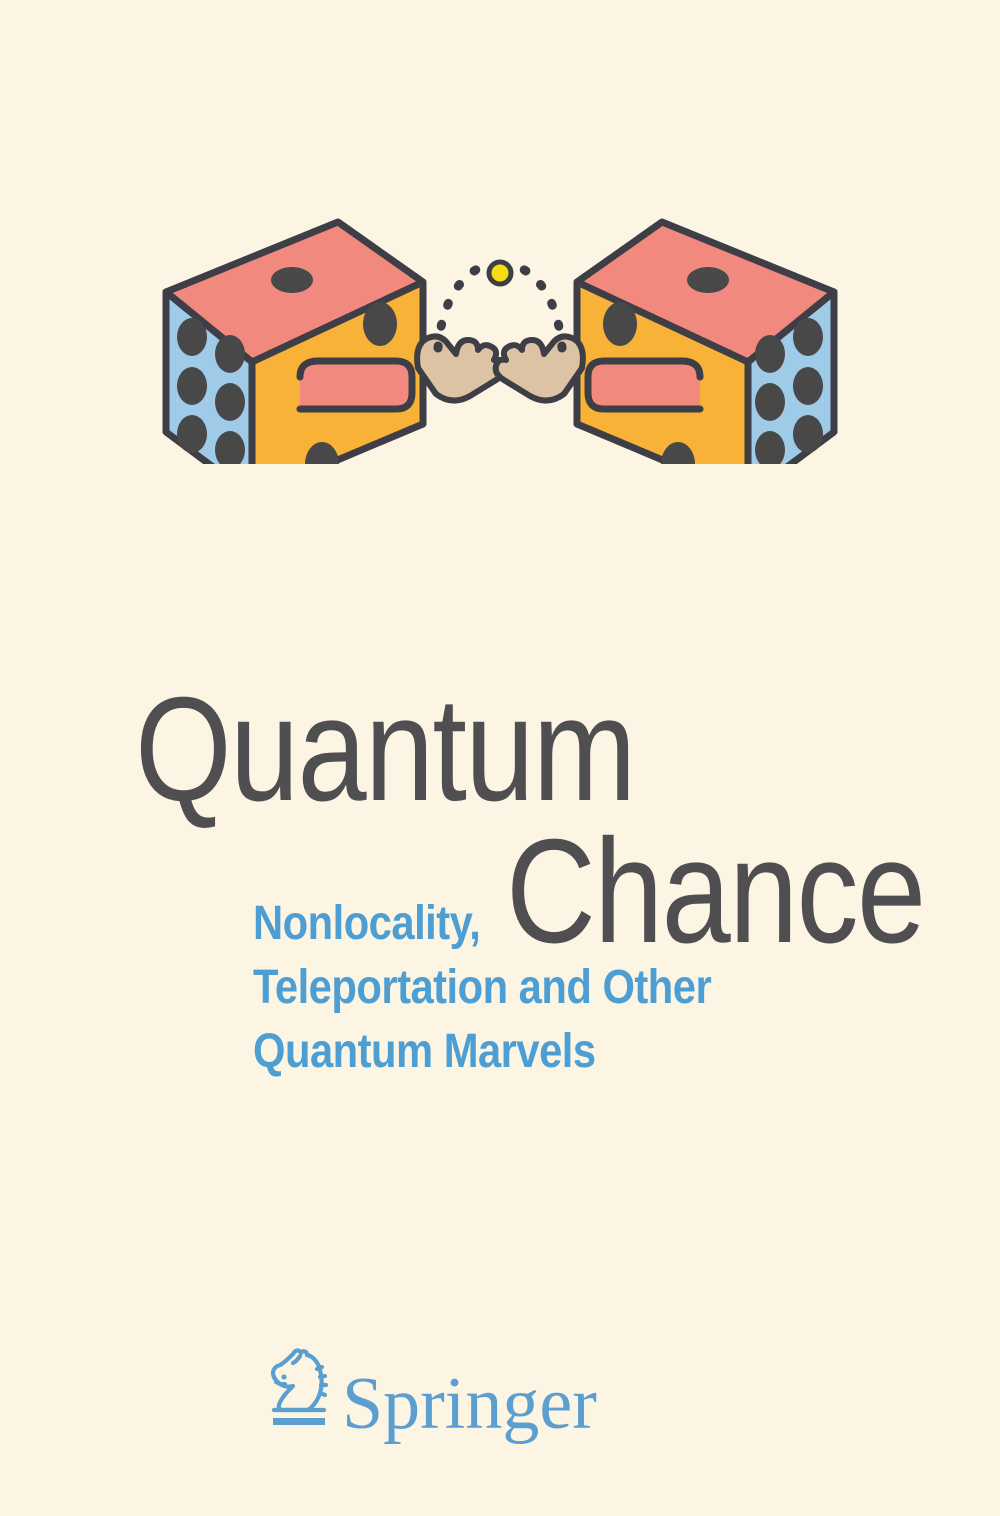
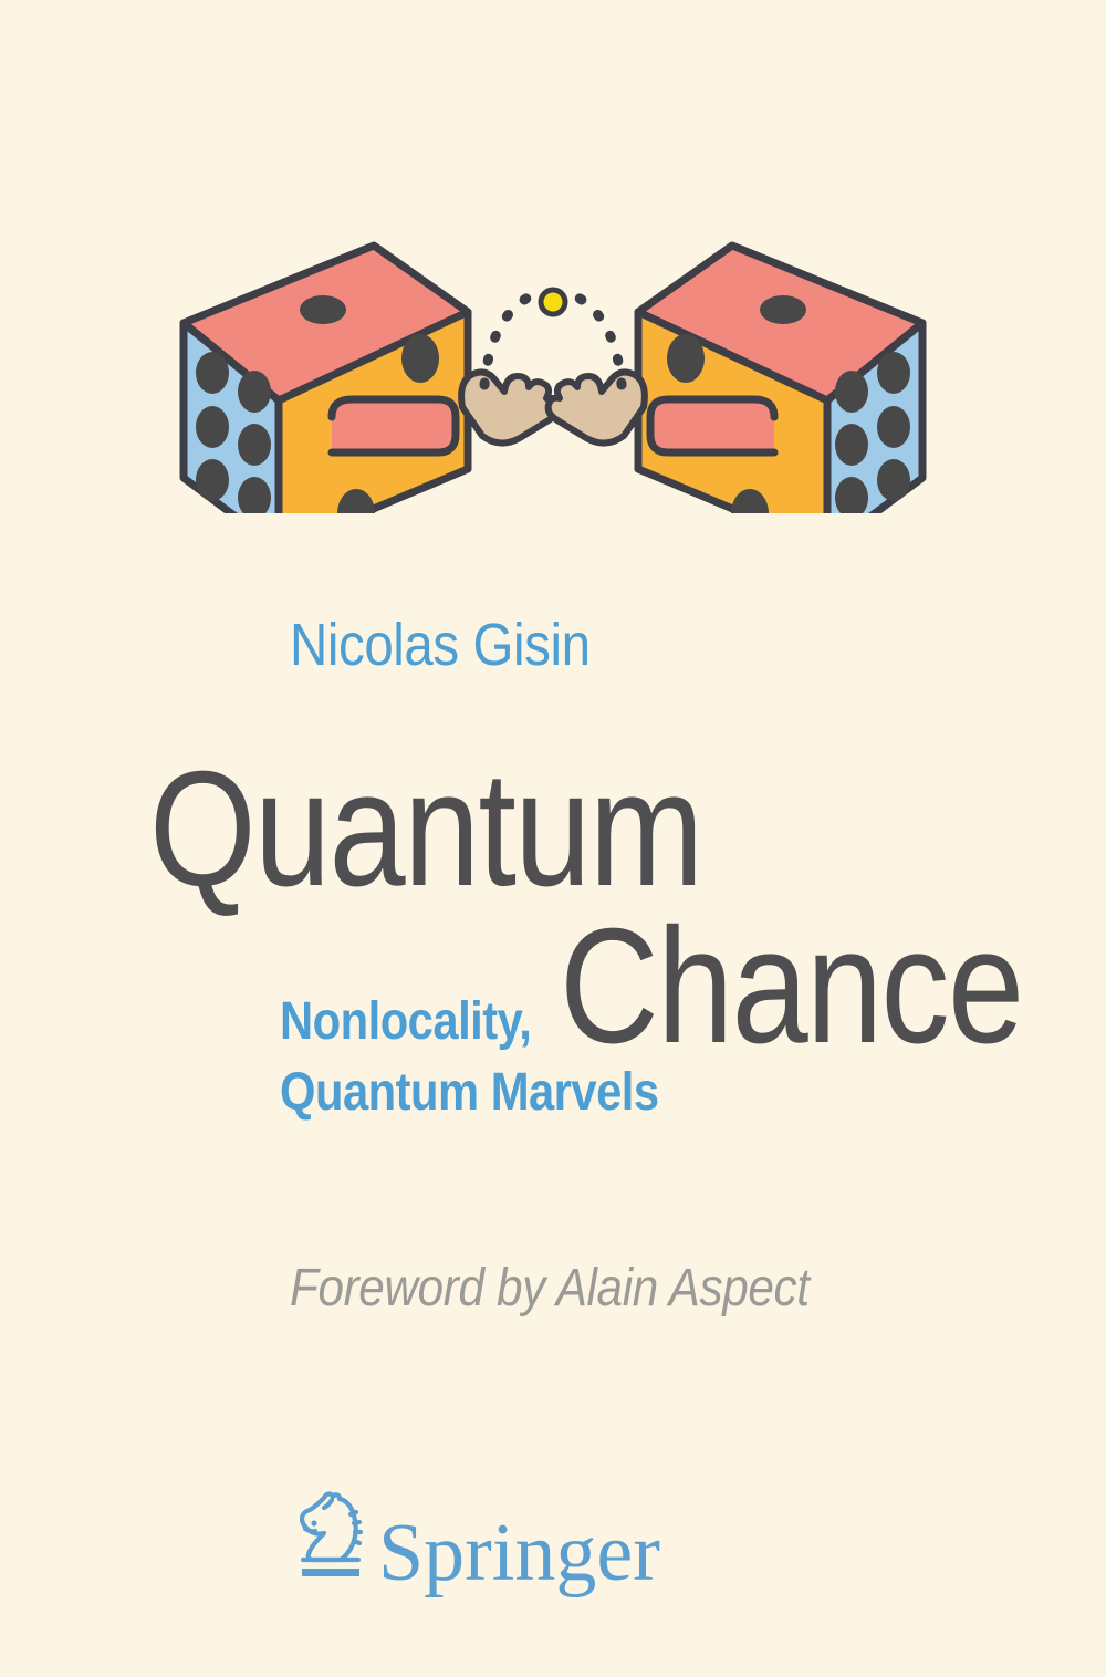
+ Nicolas Gisin
  Quantum
  Chance
  Nonlocality,
- Teleportation and Other
  Quantum Marvels
+ Foreword by Alain Aspect
  Springer
